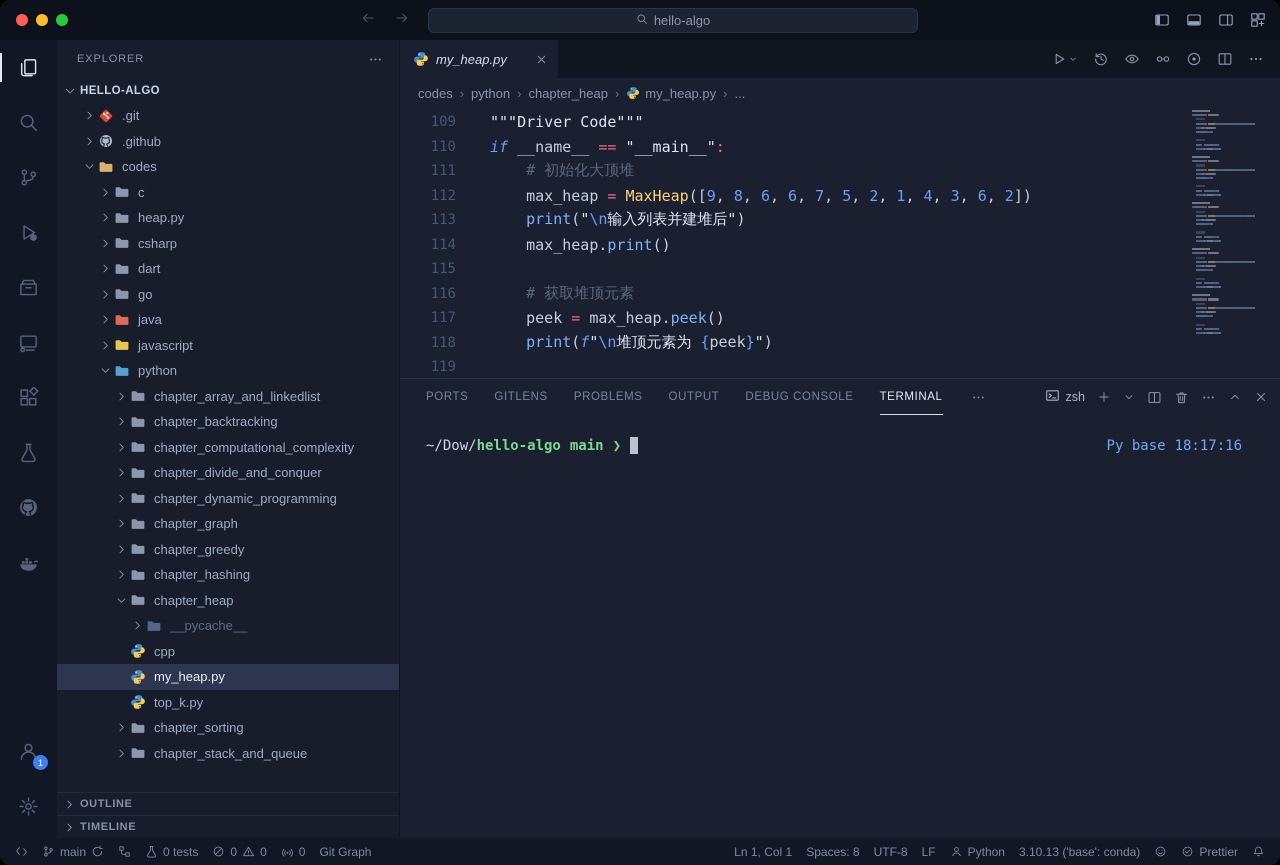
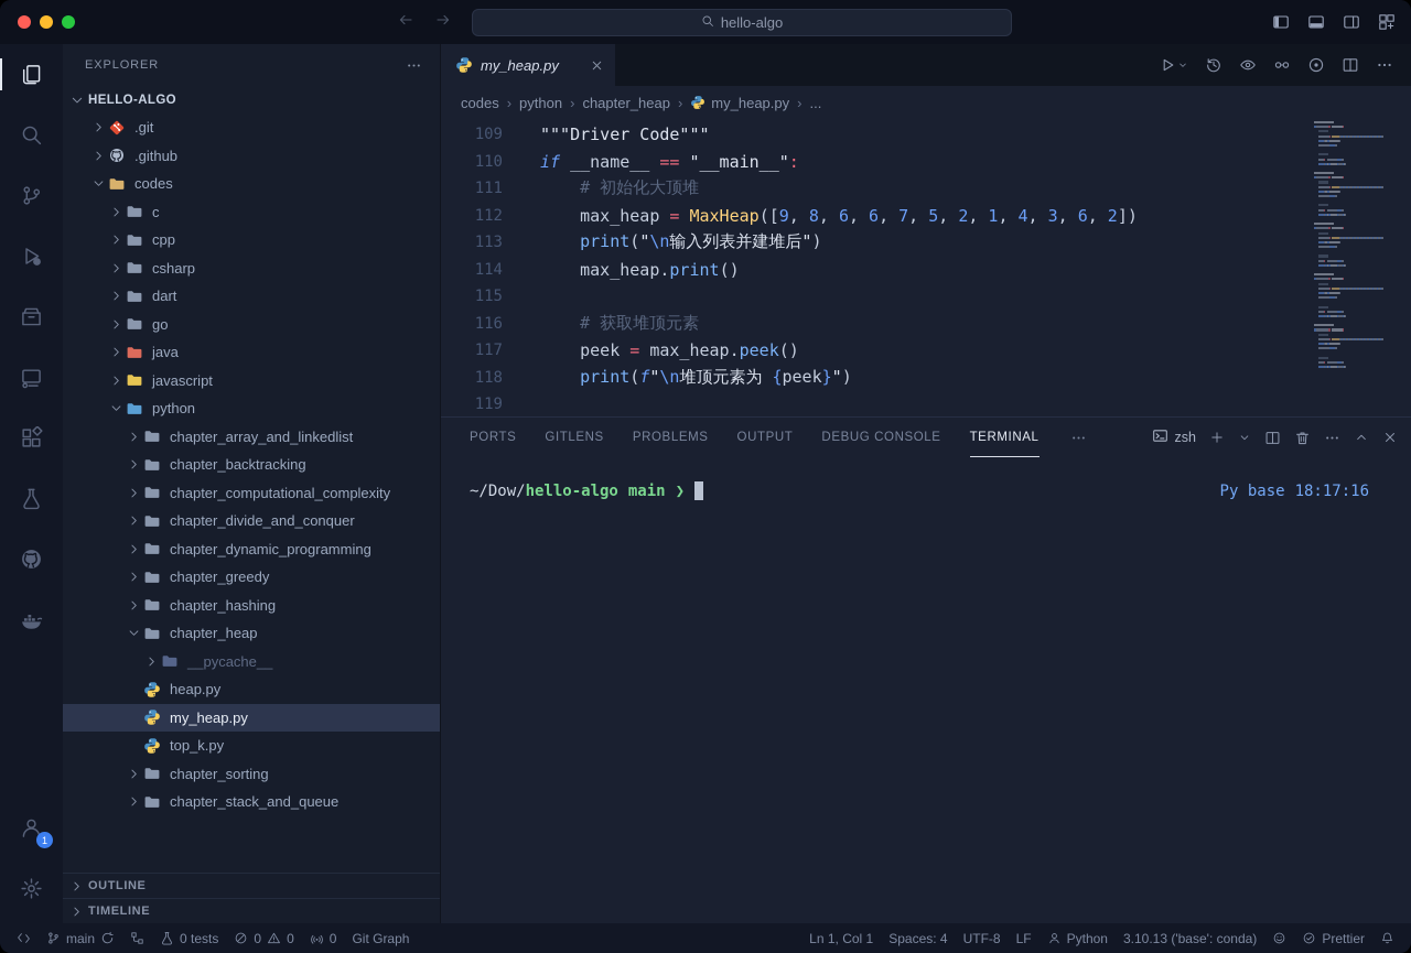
  hello-algo
  1
  EXPLORER
  HELLO-ALGO
  .git
  .github
  codes
  c
- heap.py
+ cpp
  csharp
  dart
  go
  java
  javascript
  python
  chapter_array_and_linkedlist
  chapter_backtracking
  chapter_computational_complexity
  chapter_divide_and_conquer
  chapter_dynamic_programming
- chapter_graph
  chapter_greedy
  chapter_hashing
  chapter_heap
  __pycache__
- cpp
+ heap.py
  my_heap.py
  top_k.py
  chapter_sorting
  chapter_stack_and_queue
  OUTLINE
  TIMELINE
  my_heap.py
  codes
  ›
  python
  ›
  chapter_heap
  ›
  my_heap.py
  ›
  ...
  109
  """Driver Code"""
  110
  if __name__ == "__main__":
  111
  # 初始化大顶堆
  112
  max_heap = MaxHeap([9, 8, 6, 6, 7, 5, 2, 1, 4, 3, 6, 2])
  113
  print("\n输入列表并建堆后")
  114
  max_heap.print()
  115
  116
  # 获取堆顶元素
  117
  peek = max_heap.peek()
  118
  print(f"\n堆顶元素为 {peek}")
  119
  PORTS
  GITLENS
  PROBLEMS
  OUTPUT
  DEBUG CONSOLE
  TERMINAL
  zsh
  ~/Dow/
  hello-algo
  main
  ❯
  Py base
  18:17:16
  main
  0 tests
  0
  0
  0
  Git Graph
  Ln 1, Col 1
- Spaces: 8
+ Spaces: 4
  UTF-8
  LF
  Python
  3.10.13 ('base': conda)
  Prettier
